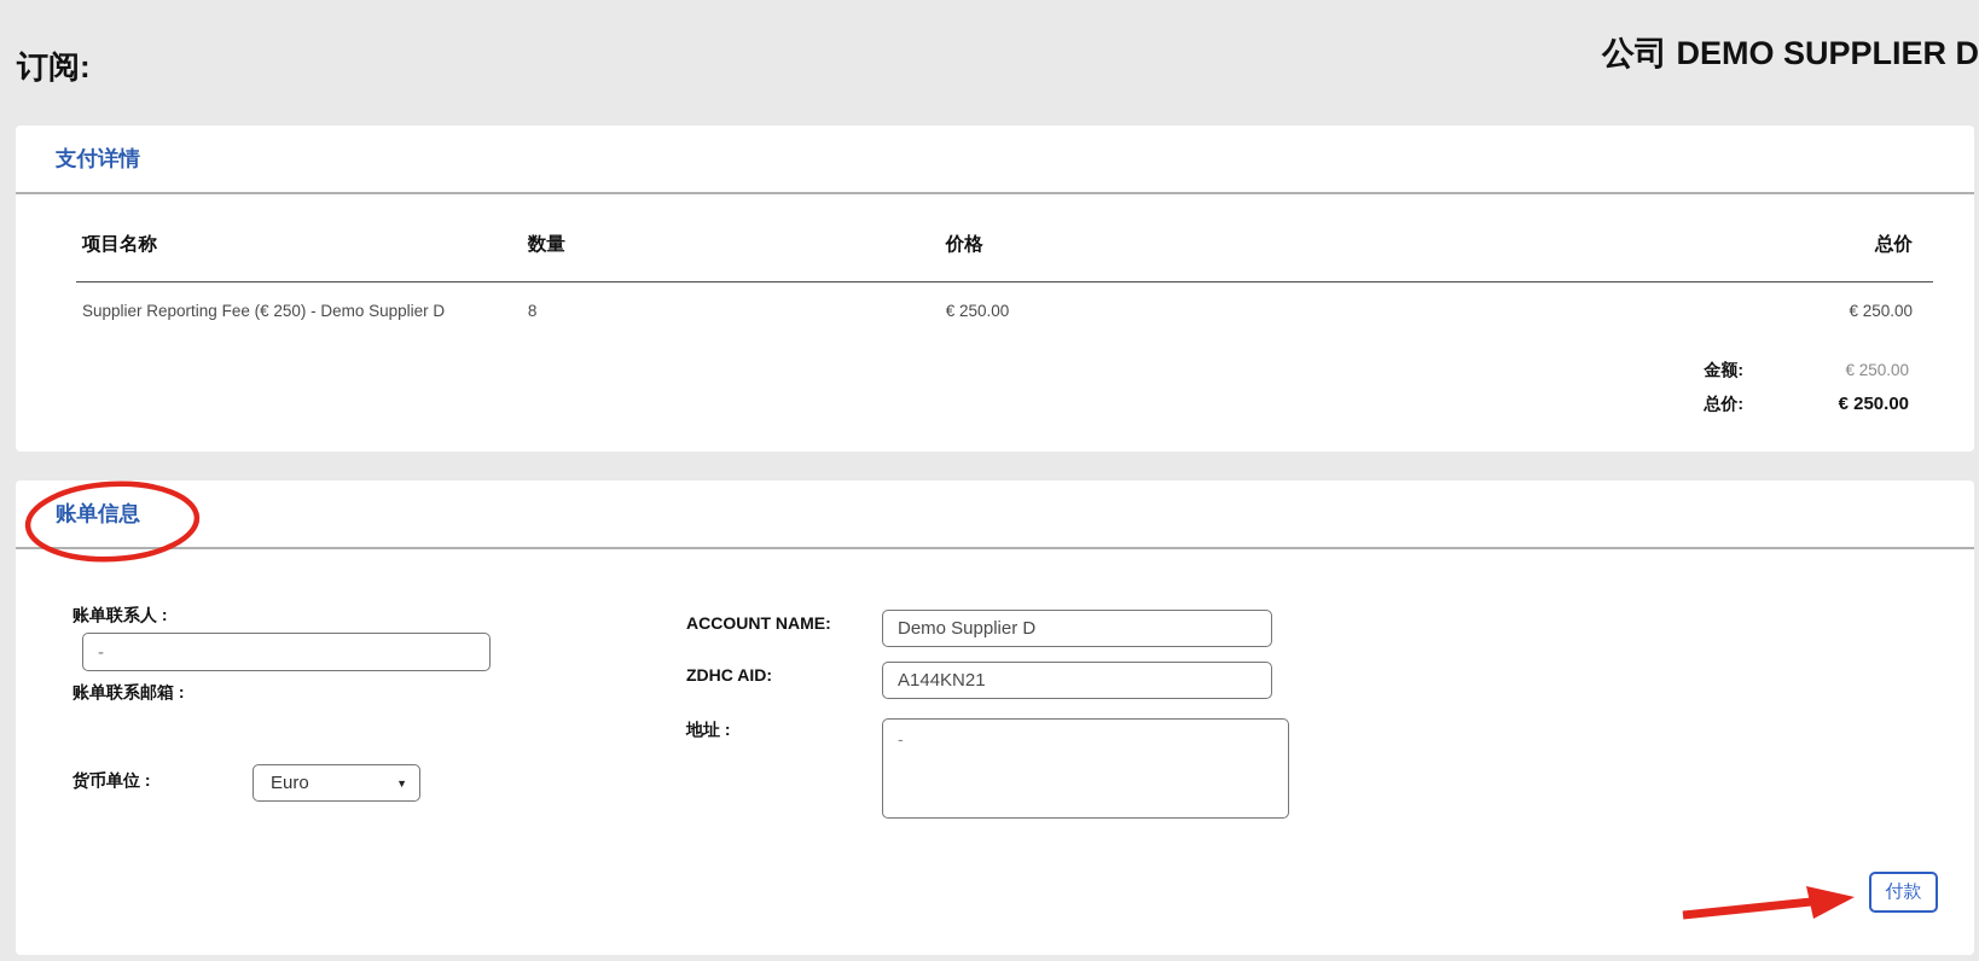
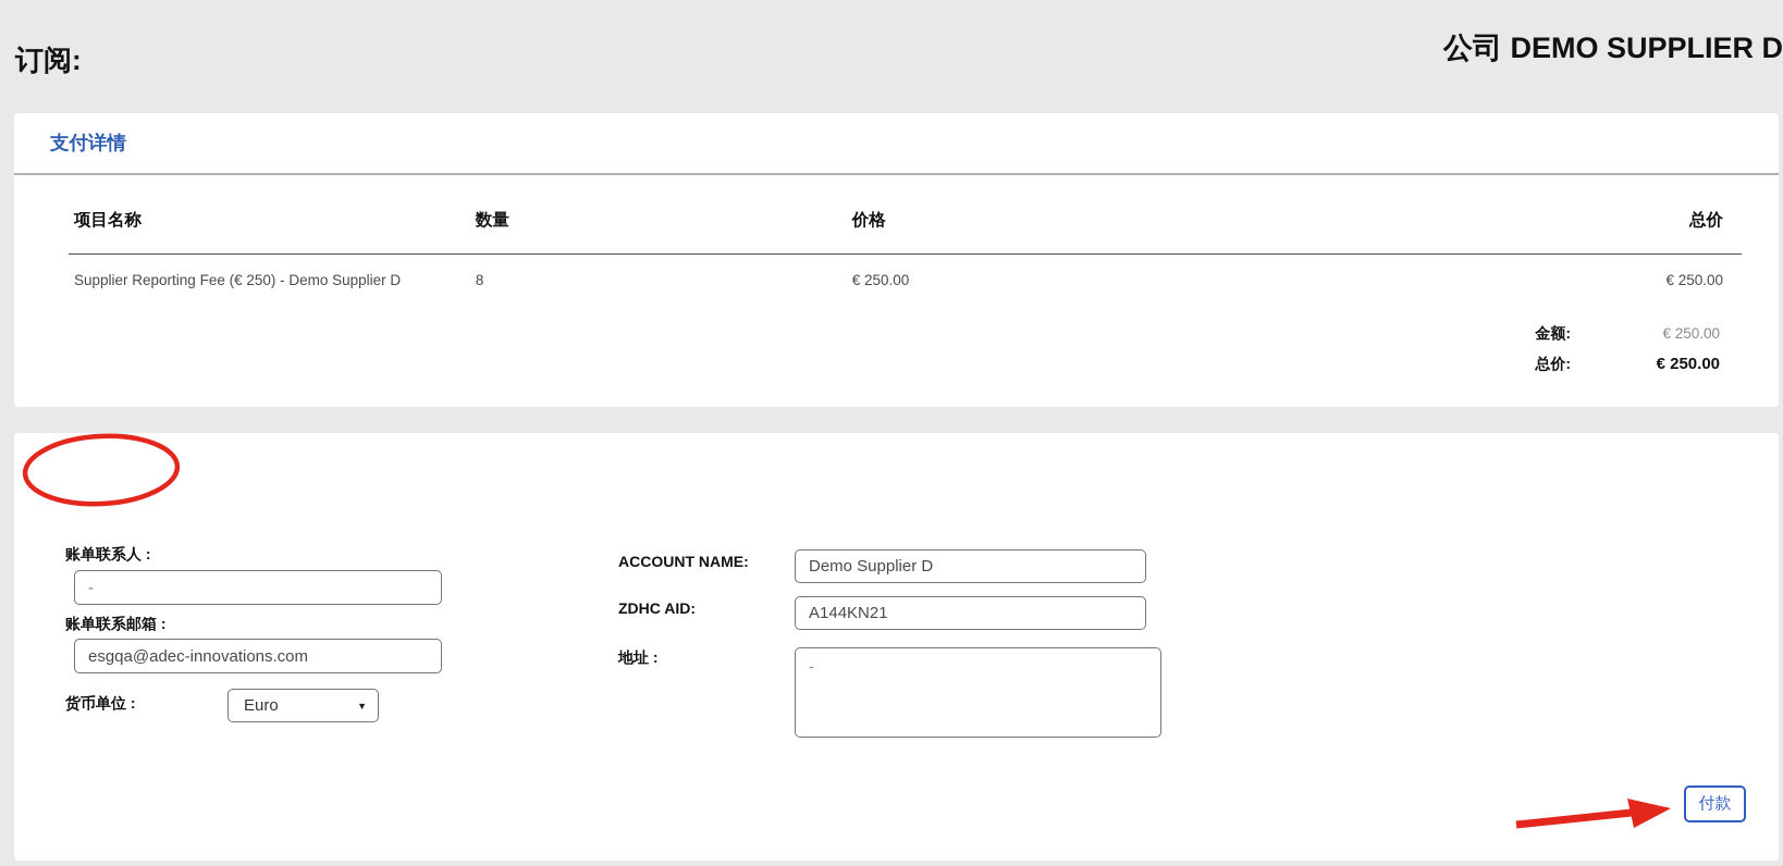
  订阅:
  公司 DEMO SUPPLIER D
  支付详情
  项目名称	数量	价格	总价
  Supplier Reporting Fee (€ 250) - Demo Supplier D	8	€ 250.00	€ 250.00
  金额:
  € 250.00
  总价:
  € 250.00
- 账单信息
  账单联系人 :
  -
  账单联系邮箱 :
+ esgqa@adec-innovations.com
  货币单位 :
  Euro
  ▼
  ACCOUNT NAME:
  Demo Supplier D
  ZDHC AID:
  A144KN21
  地址 :
  -
  付款
